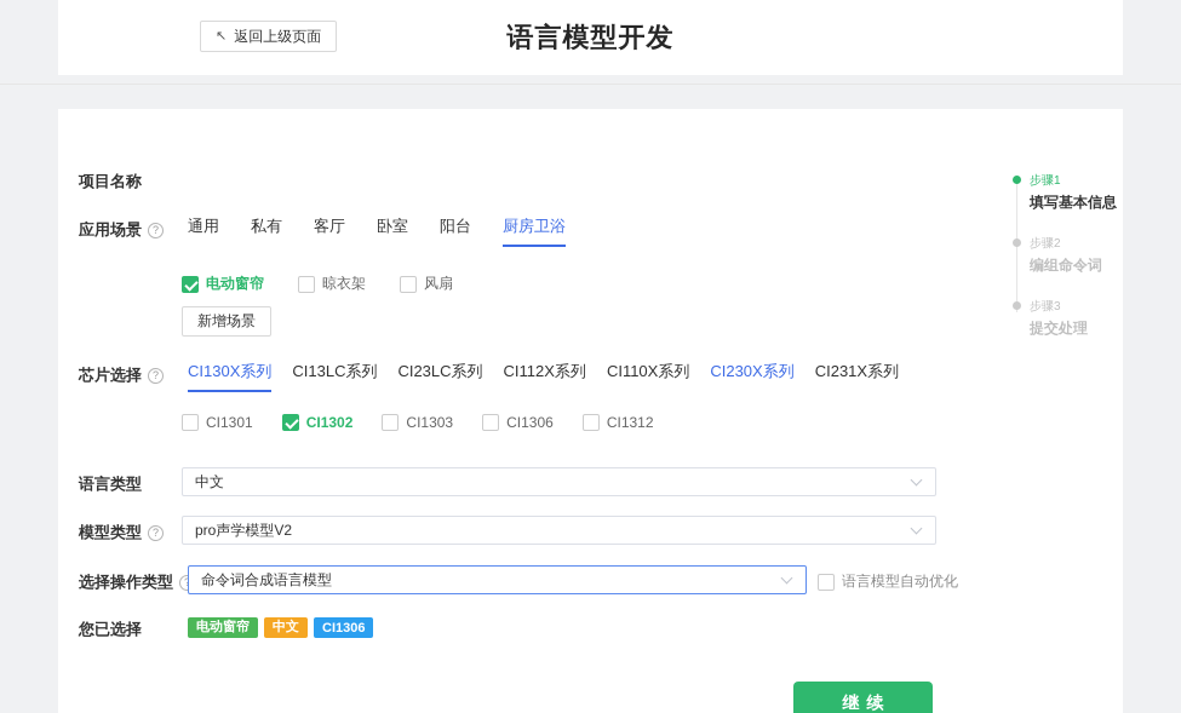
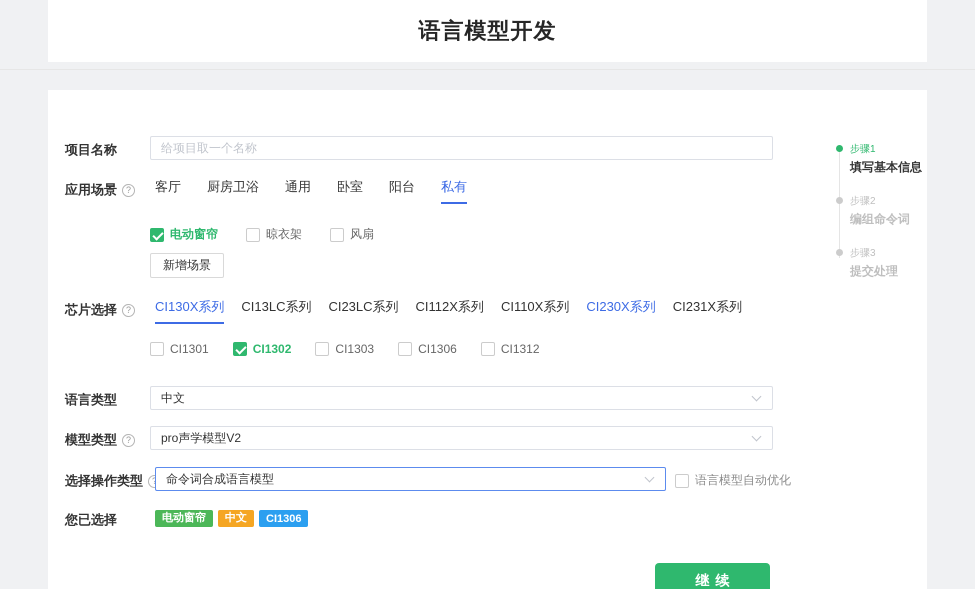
- ↖
- 返回上级页面
  语言模型开发
  项目名称
+ 给项目取一个名称
  应用场景
  ?
- 通用
+ 客厅
- 私有
+ 厨房卫浴
- 客厅
+ 通用
  卧室
  阳台
- 厨房卫浴
+ 私有
  电动窗帘
  晾衣架
  风扇
  新增场景
  芯片选择
  ?
  CI130X系列
  CI13LC系列
  CI23LC系列
  CI112X系列
  CI110X系列
  CI230X系列
  CI231X系列
  CI1301
  CI1302
  CI1303
  CI1306
  CI1312
  语言类型
  中文
  模型类型
  ?
  pro声学模型V2
  选择操作类型
  命令词合成语言模型
  语言模型自动优化
  您已选择
  电动窗帘
  中文
  CI1306
  继续
  步骤1
  填写基本信息
  步骤2
  编组命令词
  步骤3
  提交处理
